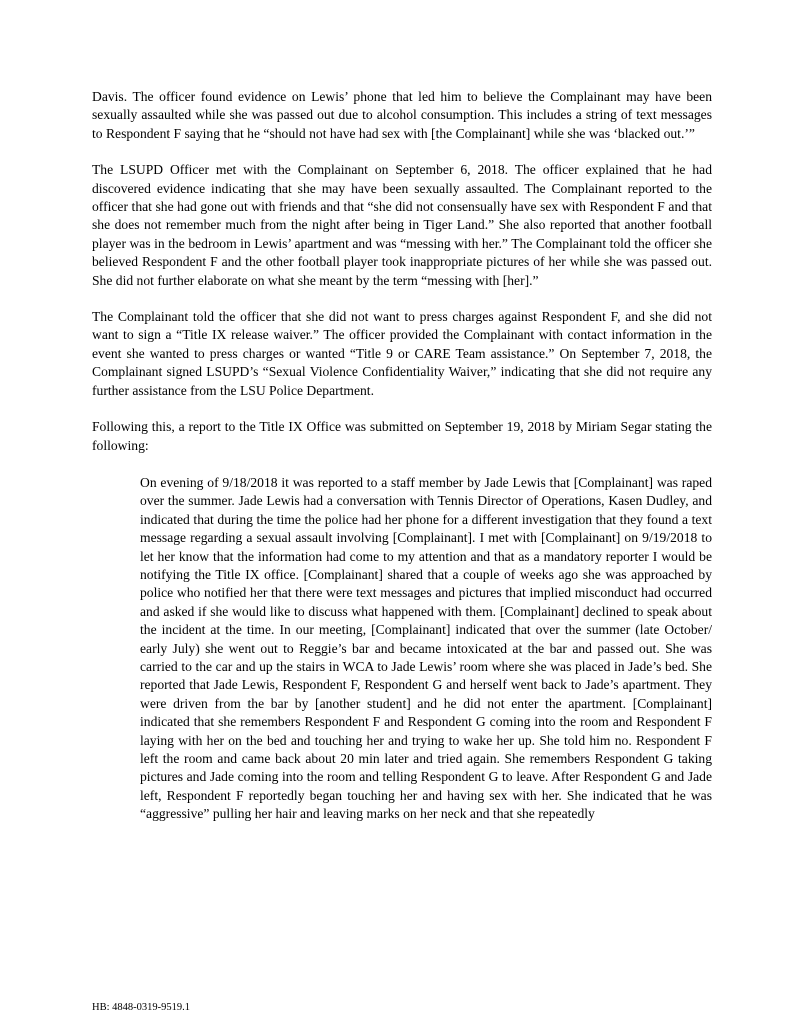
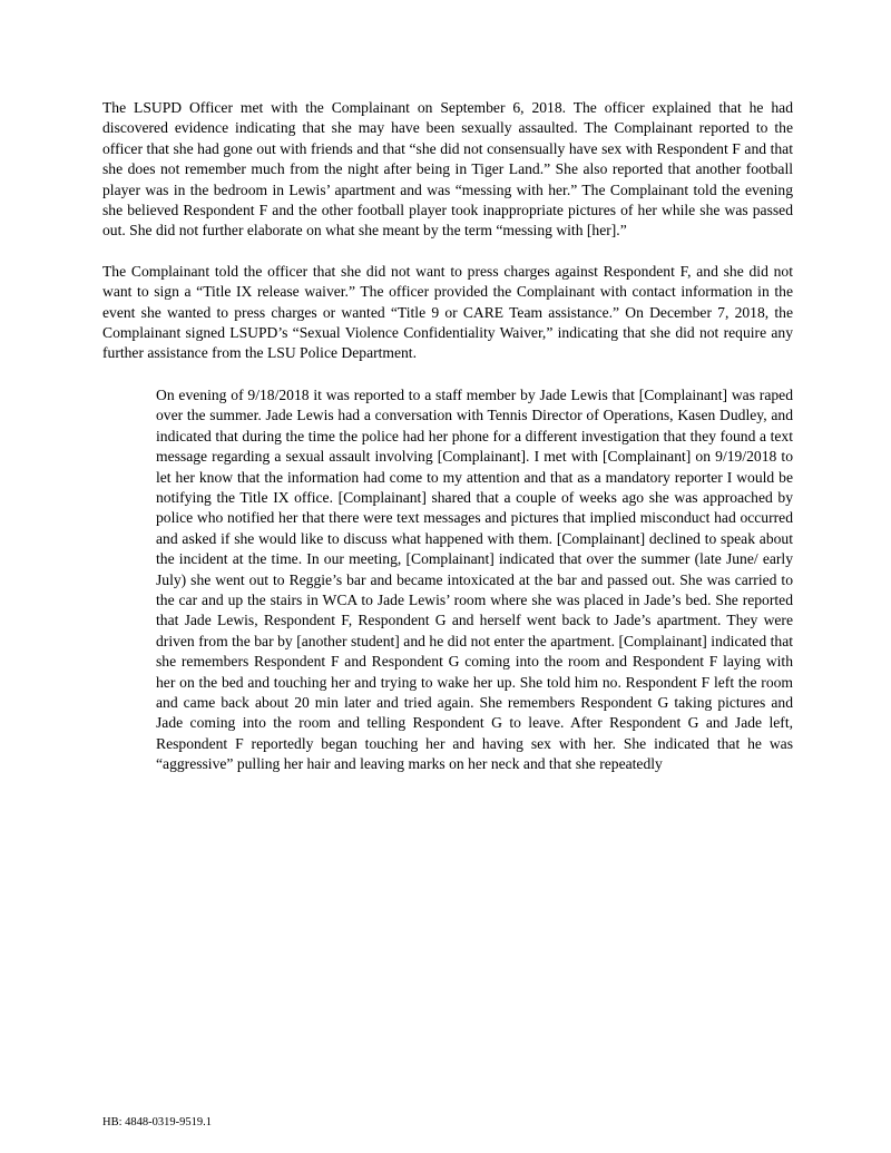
- Davis. The officer found evidence on Lewis’ phone that led him to believe the Complainant may have been sexually assaulted while she was passed out due to alcohol consumption. This includes a string of text messages to Respondent F saying that he “should not have had sex with [the Complainant] while she was ‘blacked out.’”
- The LSUPD Officer met with the Complainant on September 6, 2018. The officer explained that he had discovered evidence indicating that she may have been sexually assaulted. The Complainant reported to the officer that she had gone out with friends and that “she did not consensually have sex with Respondent F and that she does not remember much from the night after being in Tiger Land.” She also reported that another football player was in the bedroom in Lewis’ apartment and was “messing with her.” The Complainant told the officer she believed Respondent F and the other football player took inappropriate pictures of her while she was passed out. She did not further elaborate on what she meant by the term “messing with [her].”
+ The LSUPD Officer met with the Complainant on September 6, 2018. The officer explained that he had discovered evidence indicating that she may have been sexually assaulted. The Complainant reported to the officer that she had gone out with friends and that “she did not consensually have sex with Respondent F and that she does not remember much from the night after being in Tiger Land.” She also reported that another football player was in the bedroom in Lewis’ apartment and was “messing with her.” The Complainant told the evening she believed Respondent F and the other football player took inappropriate pictures of her while she was passed out. She did not further elaborate on what she meant by the term “messing with [her].”
- The Complainant told the officer that she did not want to press charges against Respondent F, and she did not want to sign a “Title IX release waiver.” The officer provided the Complainant with contact information in the event she wanted to press charges or wanted “Title 9 or CARE Team assistance.” On September 7, 2018, the Complainant signed LSUPD’s “Sexual Violence Confidentiality Waiver,” indicating that she did not require any further assistance from the LSU Police Department.
+ The Complainant told the officer that she did not want to press charges against Respondent F, and she did not want to sign a “Title IX release waiver.” The officer provided the Complainant with contact information in the event she wanted to press charges or wanted “Title 9 or CARE Team assistance.” On December 7, 2018, the Complainant signed LSUPD’s “Sexual Violence Confidentiality Waiver,” indicating that she did not require any further assistance from the LSU Police Department.
- Following this, a report to the Title IX Office was submitted on September 19, 2018 by Miriam Segar stating the following:
- On evening of 9/18/2018 it was reported to a staff member by Jade Lewis that [Complainant] was raped over the summer. Jade Lewis had a conversation with Tennis Director of Operations, Kasen Dudley, and indicated that during the time the police had her phone for a different investigation that they found a text message regarding a sexual assault involving [Complainant]. I met with [Complainant] on 9/19/2018 to let her know that the information had come to my attention and that as a mandatory reporter I would be notifying the Title IX office. [Complainant] shared that a couple of weeks ago she was approached by police who notified her that there were text messages and pictures that implied misconduct had occurred and asked if she would like to discuss what happened with them. [Complainant] declined to speak about the incident at the time. In our meeting, [Complainant] indicated that over the summer (late October/ early July) she went out to Reggie’s bar and became intoxicated at the bar and passed out. She was carried to the car and up the stairs in WCA to Jade Lewis’ room where she was placed in Jade’s bed. She reported that Jade Lewis, Respondent F, Respondent G and herself went back to Jade’s apartment. They were driven from the bar by [another student] and he did not enter the apartment. [Complainant] indicated that she remembers Respondent F and Respondent G coming into the room and Respondent F laying with her on the bed and touching her and trying to wake her up. She told him no. Respondent F left the room and came back about 20 min later and tried again. She remembers Respondent G taking pictures and Jade coming into the room and telling Respondent G to leave. After Respondent G and Jade left, Respondent F reportedly began touching her and having sex with her. She indicated that he was “aggressive” pulling her hair and leaving marks on her neck and that she repeatedly
+ On evening of 9/18/2018 it was reported to a staff member by Jade Lewis that [Complainant] was raped over the summer. Jade Lewis had a conversation with Tennis Director of Operations, Kasen Dudley, and indicated that during the time the police had her phone for a different investigation that they found a text message regarding a sexual assault involving [Complainant]. I met with [Complainant] on 9/19/2018 to let her know that the information had come to my attention and that as a mandatory reporter I would be notifying the Title IX office. [Complainant] shared that a couple of weeks ago she was approached by police who notified her that there were text messages and pictures that implied misconduct had occurred and asked if she would like to discuss what happened with them. [Complainant] declined to speak about the incident at the time. In our meeting, [Complainant] indicated that over the summer (late June/ early July) she went out to Reggie’s bar and became intoxicated at the bar and passed out. She was carried to the car and up the stairs in WCA to Jade Lewis’ room where she was placed in Jade’s bed. She reported that Jade Lewis, Respondent F, Respondent G and herself went back to Jade’s apartment. They were driven from the bar by [another student] and he did not enter the apartment. [Complainant] indicated that she remembers Respondent F and Respondent G coming into the room and Respondent F laying with her on the bed and touching her and trying to wake her up. She told him no. Respondent F left the room and came back about 20 min later and tried again. She remembers Respondent G taking pictures and Jade coming into the room and telling Respondent G to leave. After Respondent G and Jade left, Respondent F reportedly began touching her and having sex with her. She indicated that he was “aggressive” pulling her hair and leaving marks on her neck and that she repeatedly
  HB: 4848-0319-9519.1
